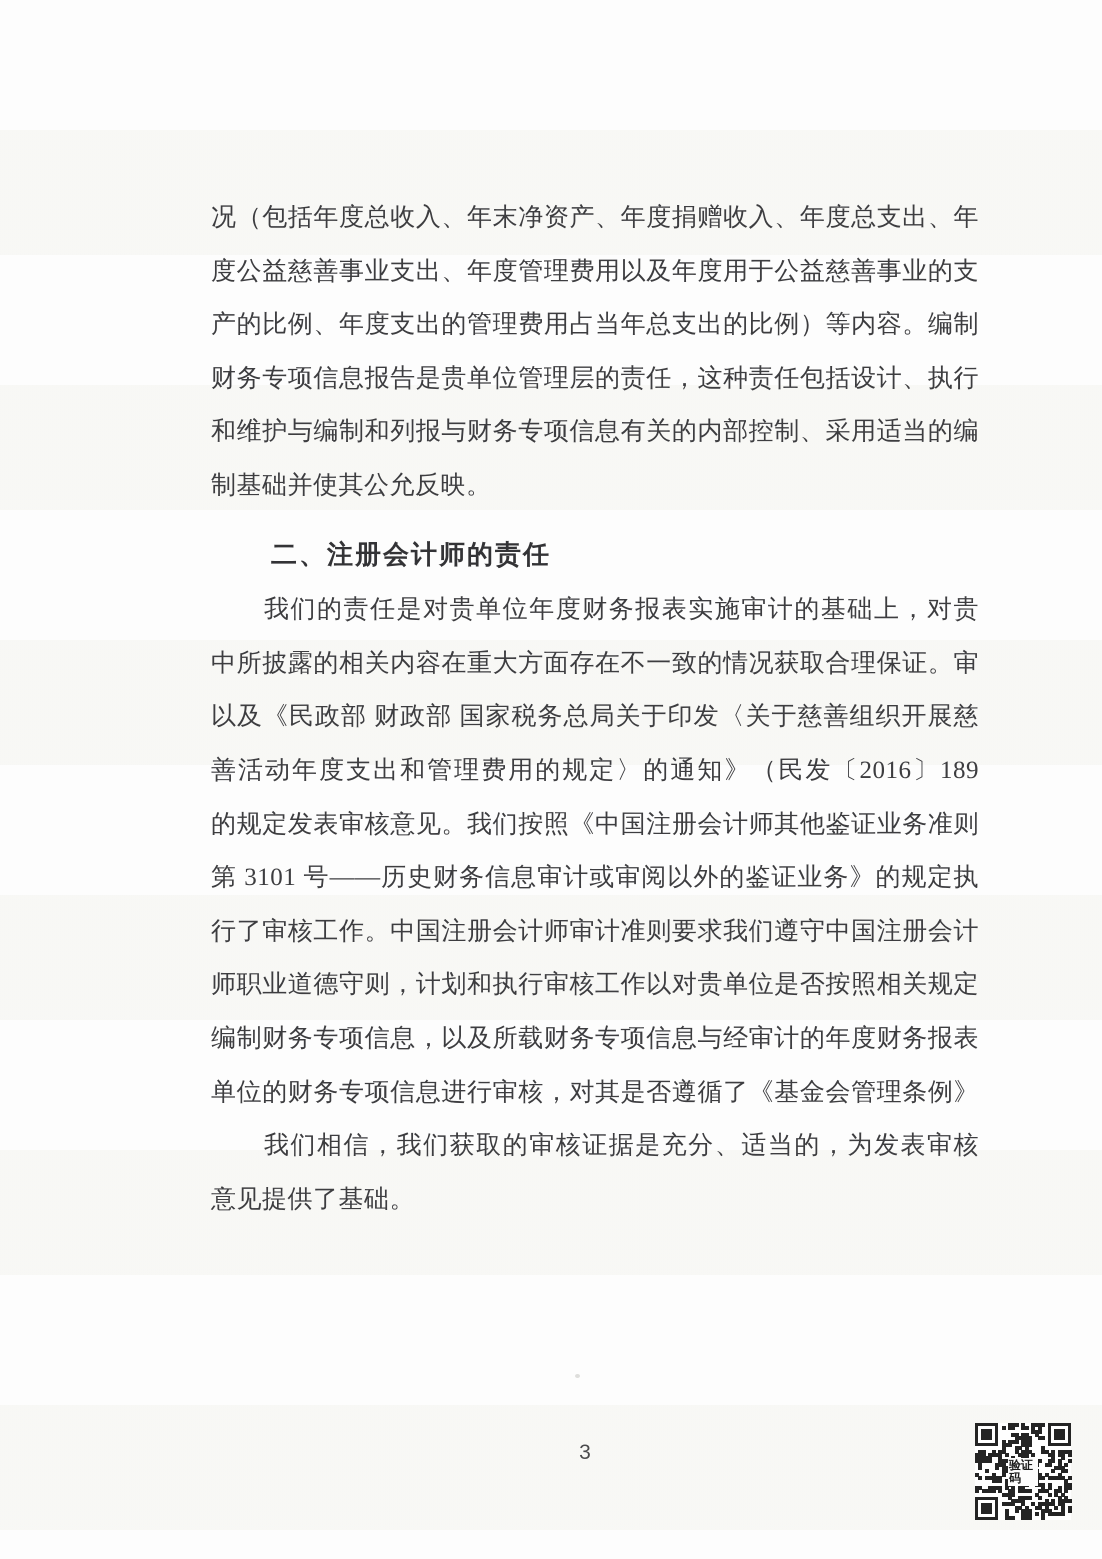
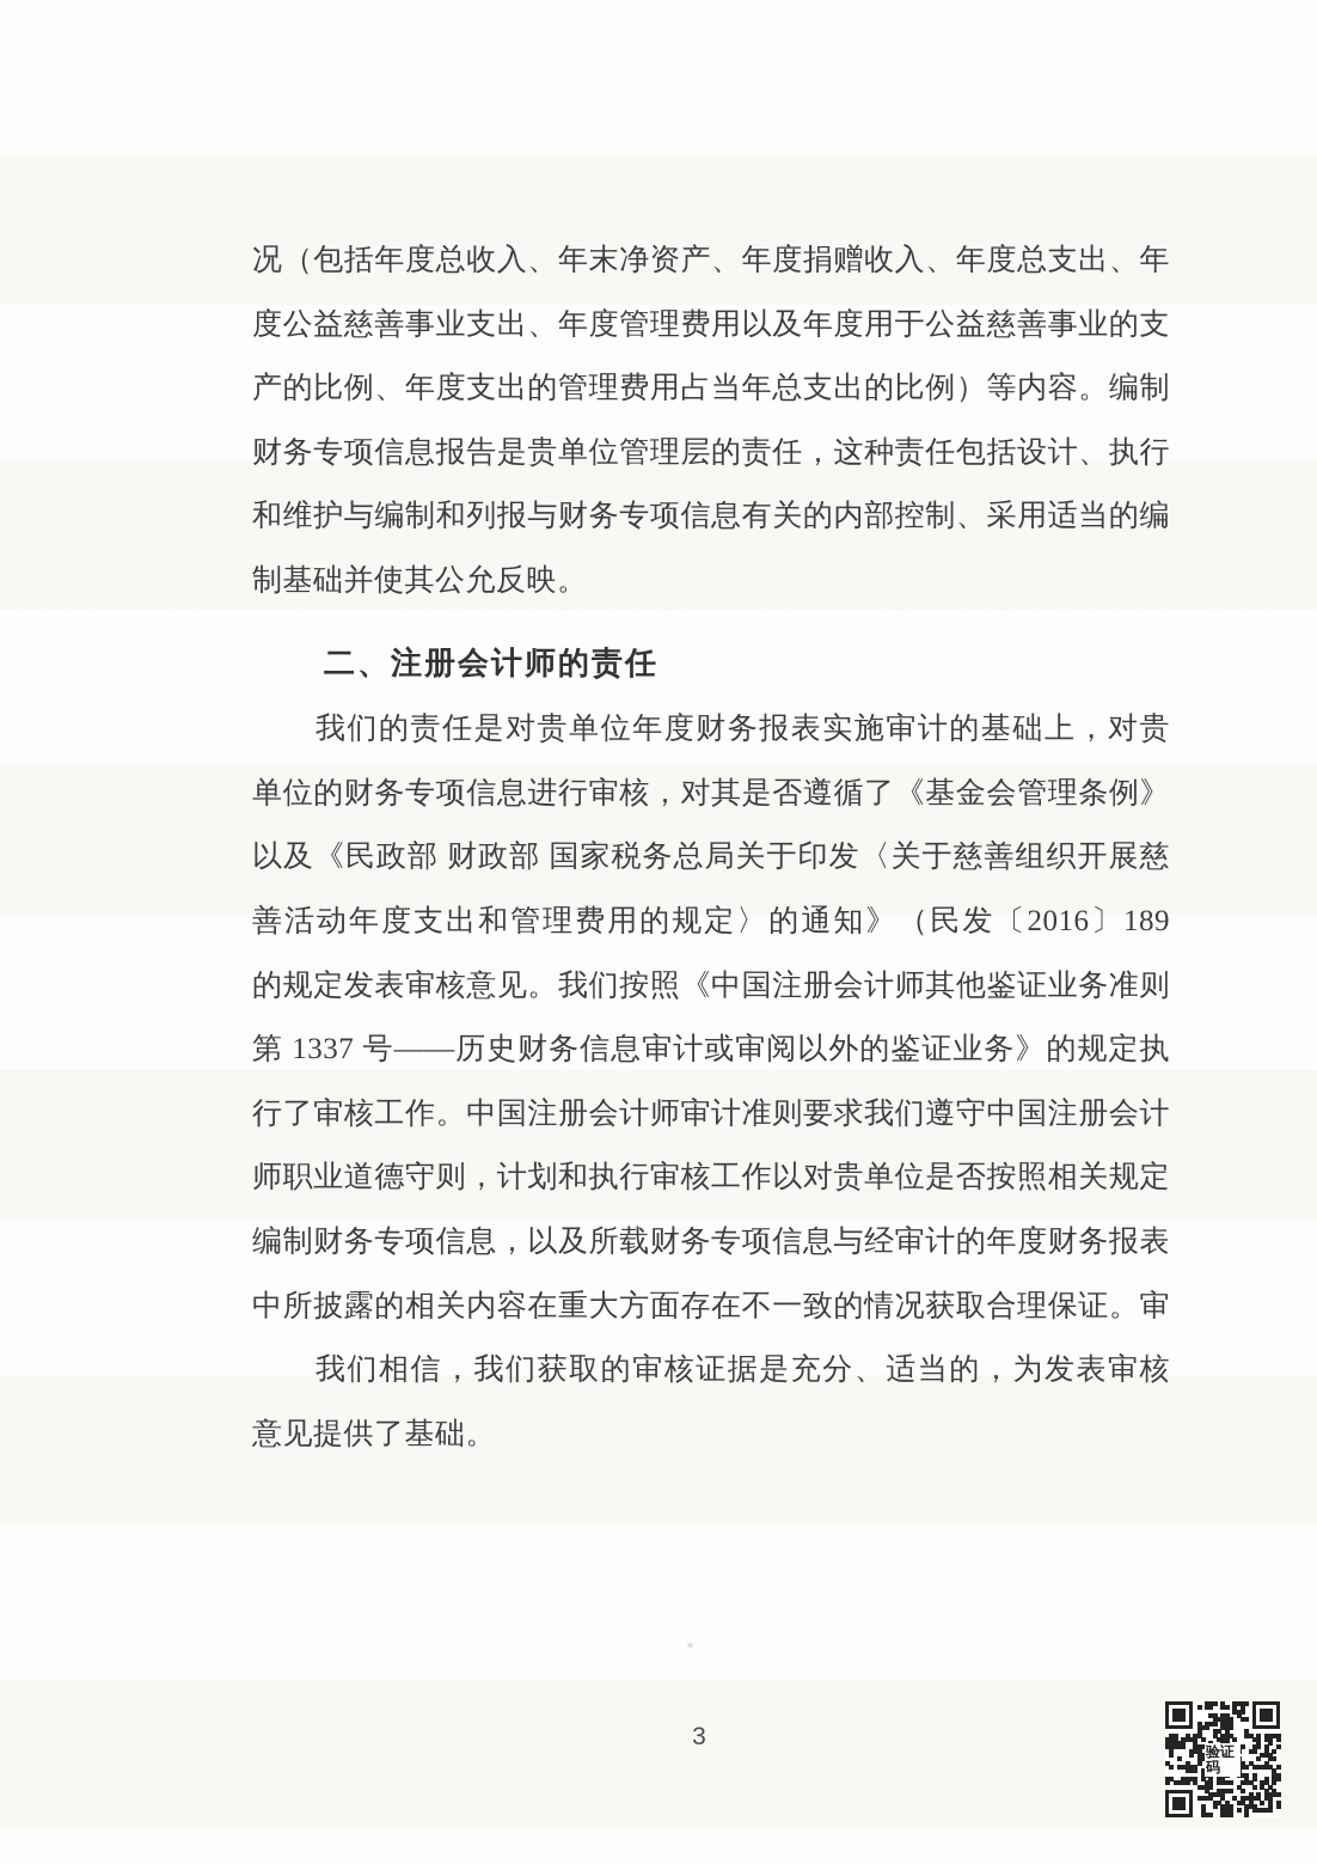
  况（包括年度总收入、年末净资产、年度捐赠收入、年度总支出、年
  度公益慈善事业支出、年度管理费用以及年度用于公益慈善事业的支
  产的比例、年度支出的管理费用占当年总支出的比例）等内容。编制
  财务专项信息报告是贵单位管理层的责任，这种责任包括设计、执行
  和维护与编制和列报与财务专项信息有关的内部控制、采用适当的编
  制基础并使其公允反映。
  二、注册会计师的责任
  我们的责任是对贵单位年度财务报表实施审计的基础上，对贵
- 中所披露的相关内容在重大方面存在不一致的情况获取合理保证。审
+ 单位的财务专项信息进行审核，对其是否遵循了《基金会管理条例》
  以及《民政部 财政部 国家税务总局关于印发〈关于慈善组织开展慈
  善活动年度支出和管理费用的规定〉的通知》（民发〔2016〕189
  的规定发表审核意见。我们按照《中国注册会计师其他鉴证业务准则
- 第 3101 号——历史财务信息审计或审阅以外的鉴证业务》的规定执
+ 第 1337 号——历史财务信息审计或审阅以外的鉴证业务》的规定执
  行了审核工作。中国注册会计师审计准则要求我们遵守中国注册会计
  师职业道德守则，计划和执行审核工作以对贵单位是否按照相关规定
  编制财务专项信息，以及所载财务专项信息与经审计的年度财务报表
- 单位的财务专项信息进行审核，对其是否遵循了《基金会管理条例》
+ 中所披露的相关内容在重大方面存在不一致的情况获取合理保证。审
  我们相信，我们获取的审核证据是充分、适当的，为发表审核
  意见提供了基础。
  3
  验证码
